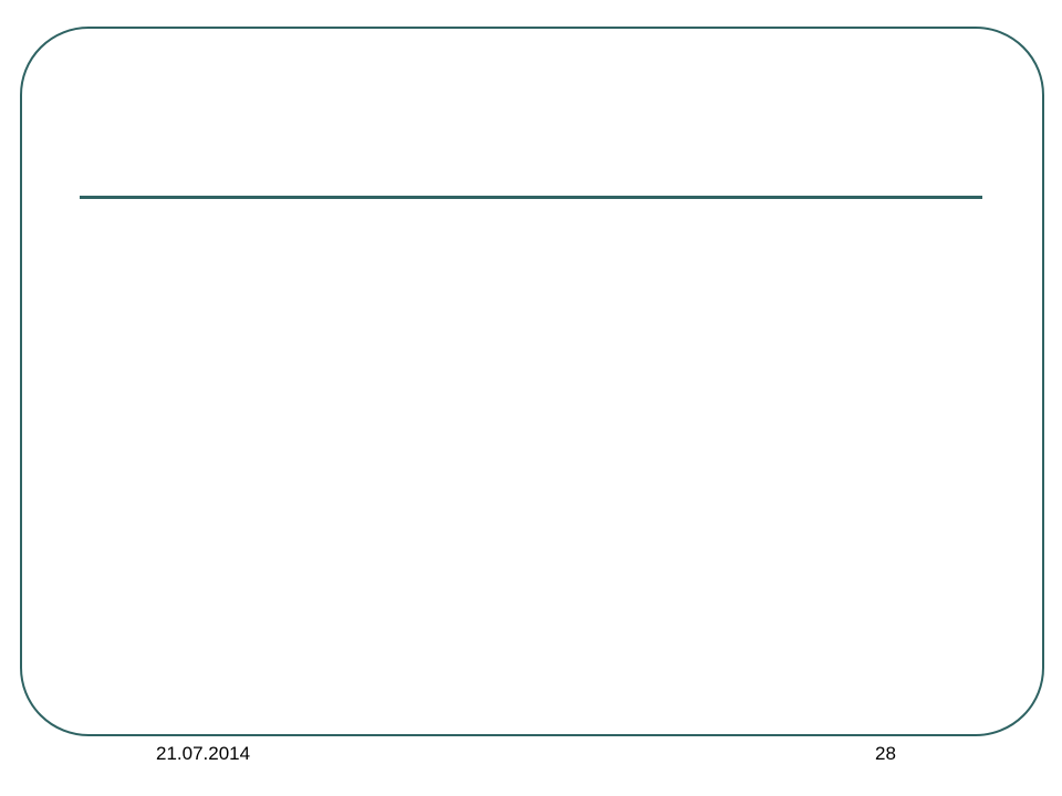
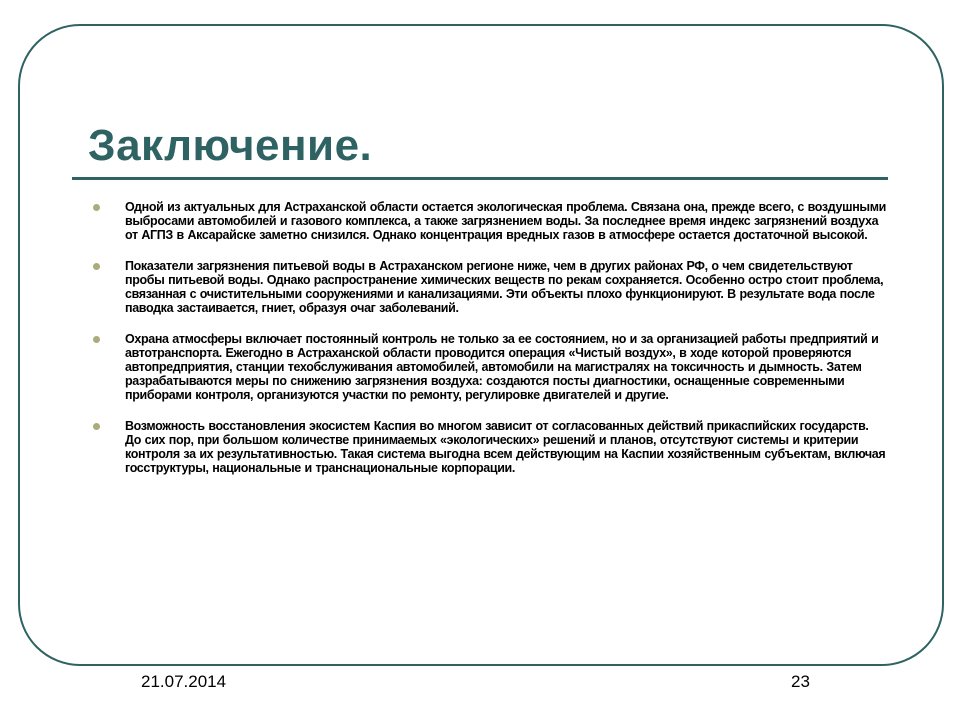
+ Заключение.
+ Одной из актуальных для Астраханской области остается экологическая проблема. Связана она, прежде всего, с воздушными выбросами автомобилей и газового комплекса, а также загрязнением воды. За последнее время индекс загрязнений воздуха от АГПЗ в Аксарайске заметно снизился. Однако концентрация вредных газов в атмосфере остается достаточной высокой.
+ Показатели загрязнения питьевой воды в Астраханском регионе ниже, чем в других районах РФ, о чем свидетельствуют пробы питьевой воды. Однако распространение химических веществ по рекам сохраняется. Особенно остро стоит проблема, связанная с очистительными сооружениями и канализациями. Эти объекты плохо функционируют. В результате вода после паводка застаивается, гниет, образуя очаг заболеваний.
+ Охрана атмосферы включает постоянный контроль не только за ее состоянием, но и за организацией работы предприятий и автотранспорта. Ежегодно в Астраханской области проводится операция «Чистый воздух», в ходе которой проверяются автопредприятия, станции техобслуживания автомобилей, автомобили на магистралях на токсичность и дымность. Затем разрабатываются меры по снижению загрязнения воздуха: создаются посты диагностики, оснащенные современными приборами контроля, организуются участки по ремонту, регулировке двигателей и другие.
+ Возможность восстановления экосистем Каспия во многом зависит от согласованных действий прикаспийских государств. До сих пор, при большом количестве принимаемых «экологических» решений и планов, отсутствуют системы и критерии контроля за их результативностью. Такая система выгодна всем действующим на Каспии хозяйственным субъектам, включая госструктуры, национальные и транснациональные корпорации.
  21.07.2014
- 28
+ 23
